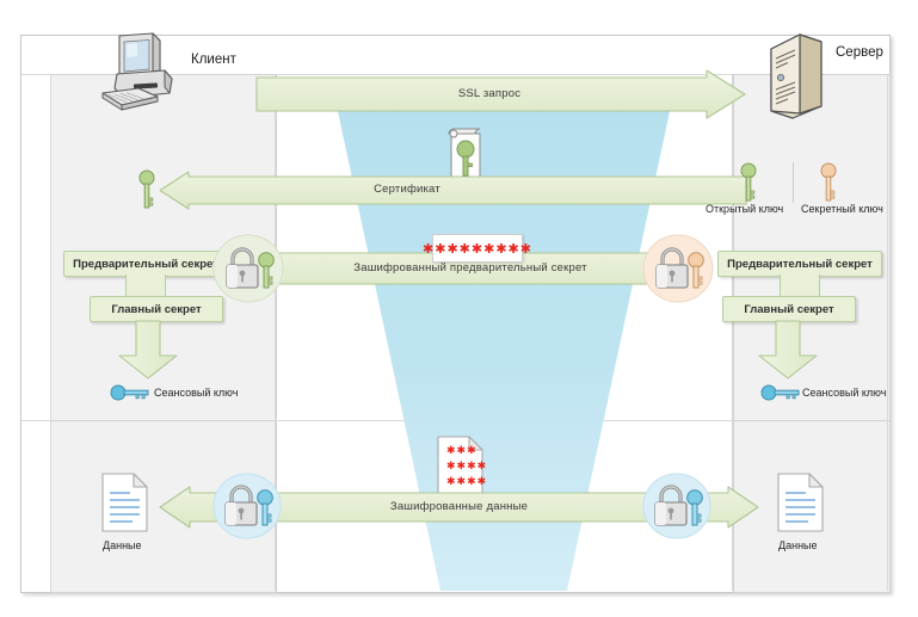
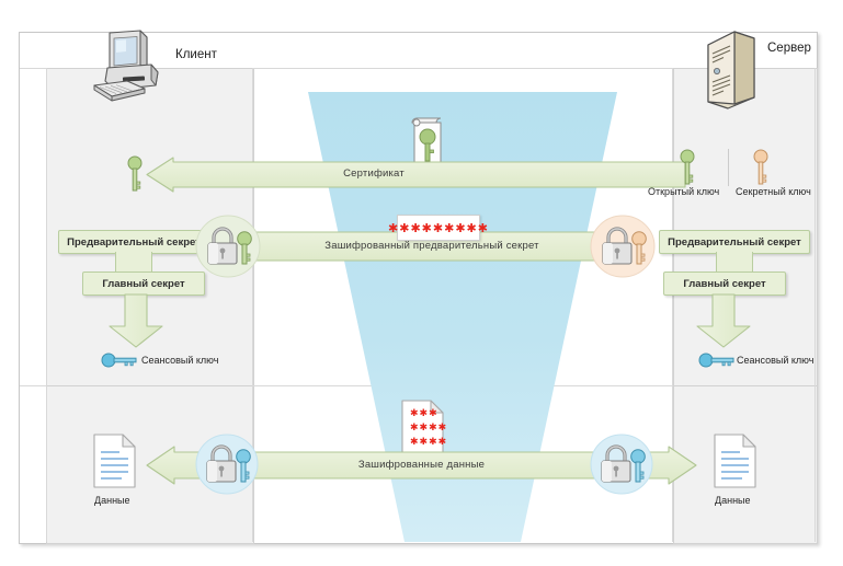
  Клиент
  Сервер
- SSL запрос
  Сертификат
  Открытый ключ
  Секретный ключ
  Зашифрованный предварительный секрет
  ✱✱✱✱✱✱✱✱✱
  Предварительный секре
  Главный секрет
  Сеансовый ключ
  Предварительный секрет
  Главный секрет
  Сеансовый ключ
  ✱✱✱
  ✱✱✱✱
  ✱✱✱✱
  Зашифрованные данные
  Данные
  Данные
